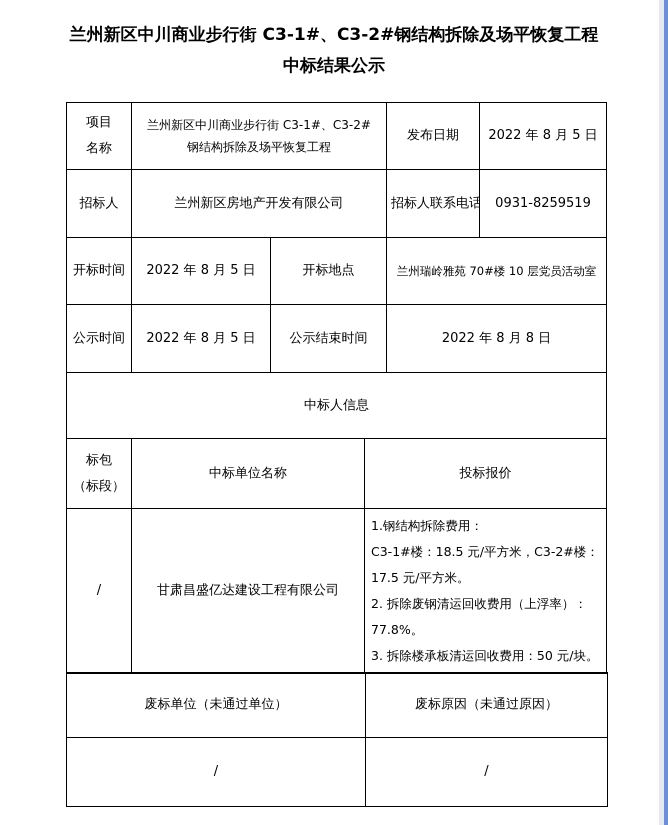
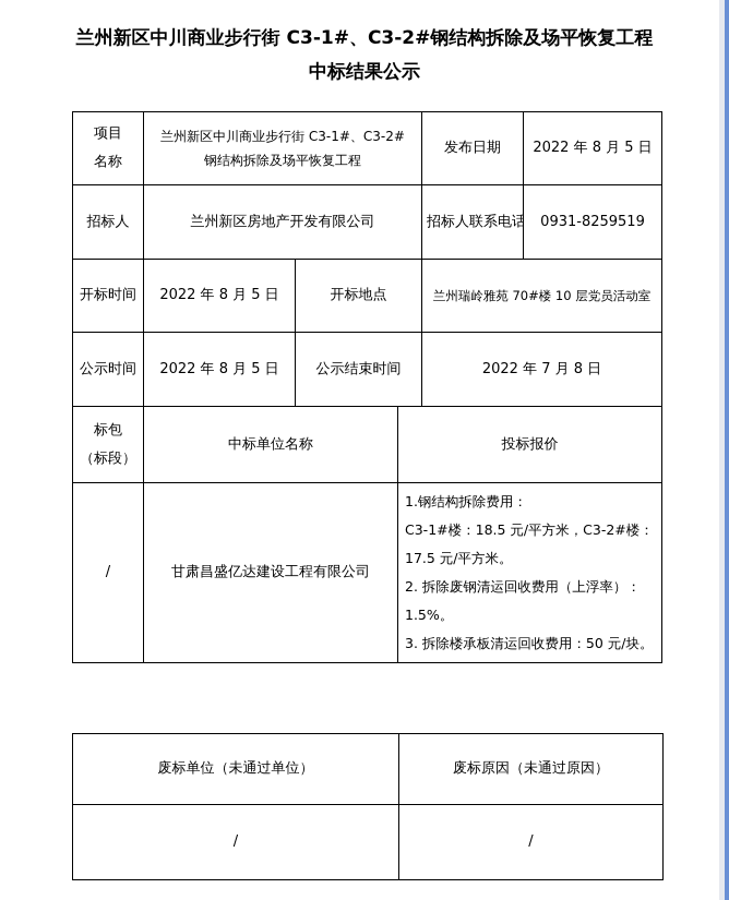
  兰州新区中川商业步行街 C3-1#、C3-2#钢结构拆除及场平恢复工程
  中标结果公示
  项目名称	兰州新区中川商业步行街 C3-1#、C3-2#钢结构拆除及场平恢复工程	发布日期	2022 年 8 月 5 日
  招标人	兰州新区房地产开发有限公司	招标人联系电话	0931-8259519
  开标时间	2022 年 8 月 5 日	开标地点	兰州瑞岭雅苑 70#楼 10 层党员活动室
- 公示时间	2022 年 8 月 5 日	公示结束时间	2022 年 8 月 8 日
+ 公示时间	2022 年 8 月 5 日	公示结束时间	2022 年 7 月 8 日
- 中标人信息
  标包（标段）	中标单位名称	投标报价
- /	甘肃昌盛亿达建设工程有限公司	1.钢结构拆除费用：C3-1#楼：18.5 元/平方米，C3-2#楼：17.5 元/平方米。2. 拆除废钢清运回收费用（上浮率）：77.8%。3. 拆除楼承板清运回收费用：50 元/块。
+ /	甘肃昌盛亿达建设工程有限公司	1.钢结构拆除费用：C3-1#楼：18.5 元/平方米，C3-2#楼：17.5 元/平方米。2. 拆除废钢清运回收费用（上浮率）：1.5%。3. 拆除楼承板清运回收费用：50 元/块。
  废标单位（未通过单位）	废标原因（未通过原因）
  /	/
